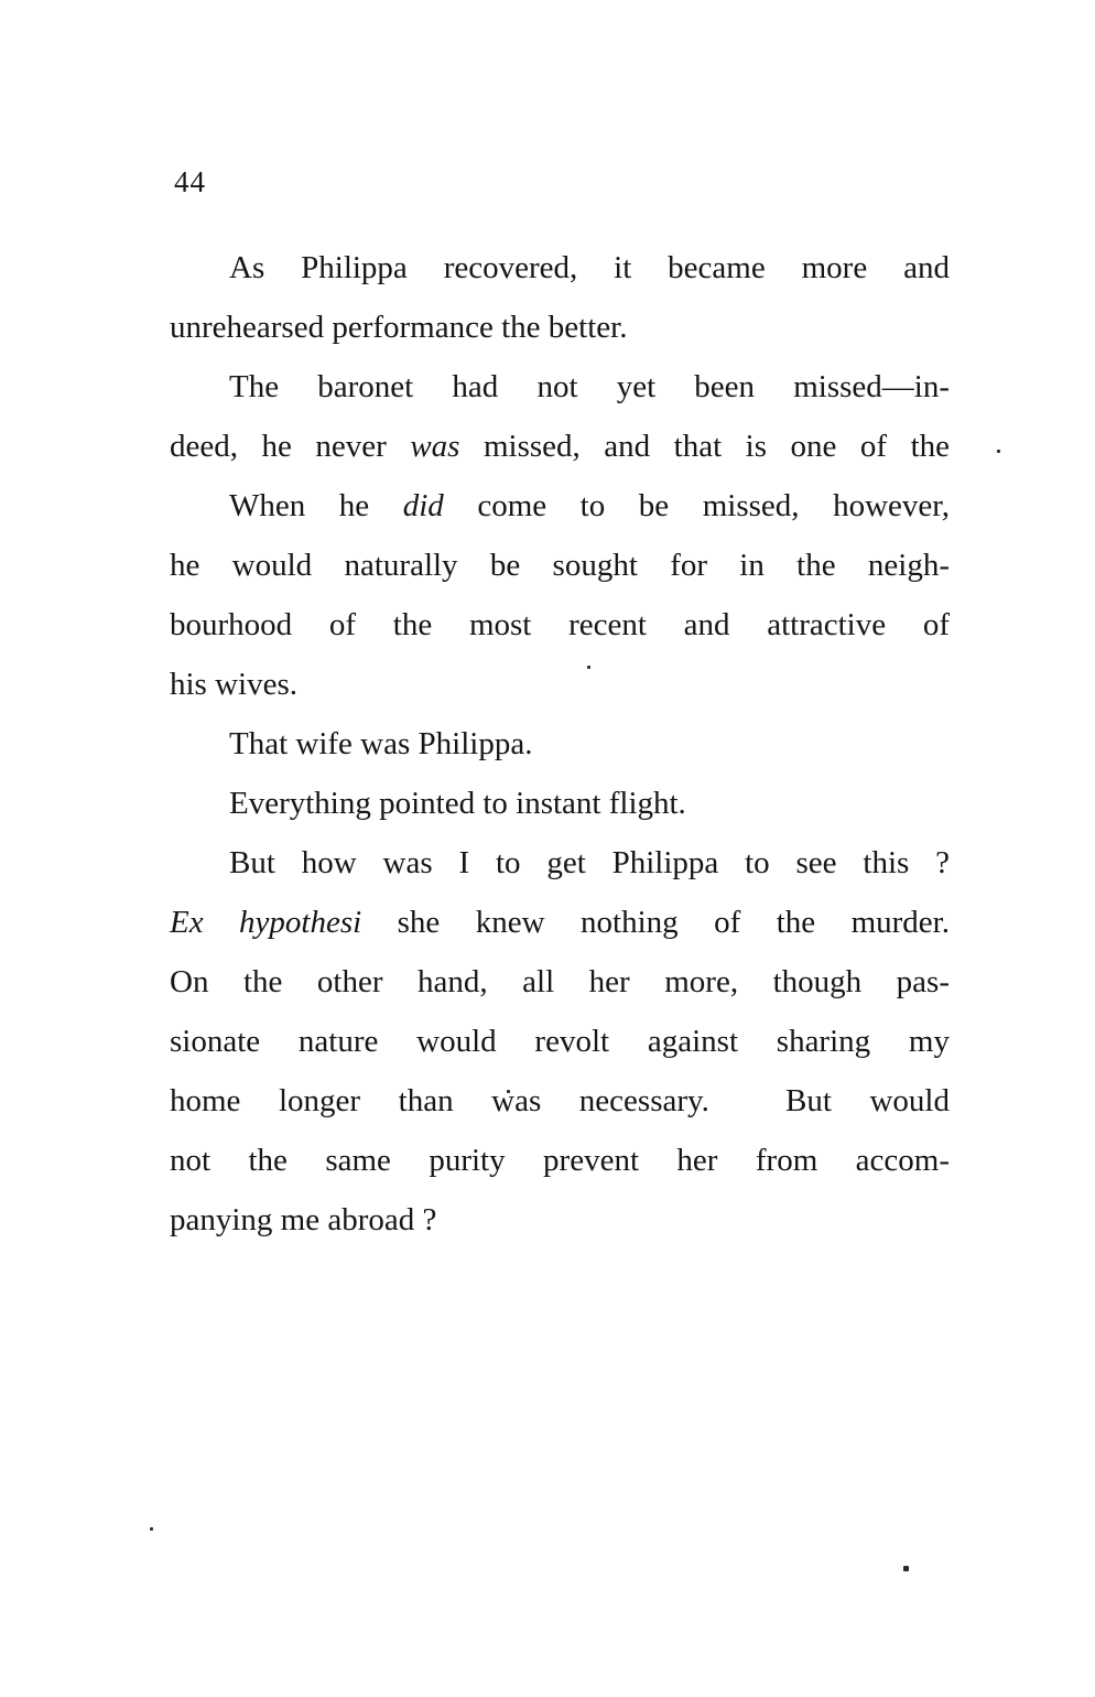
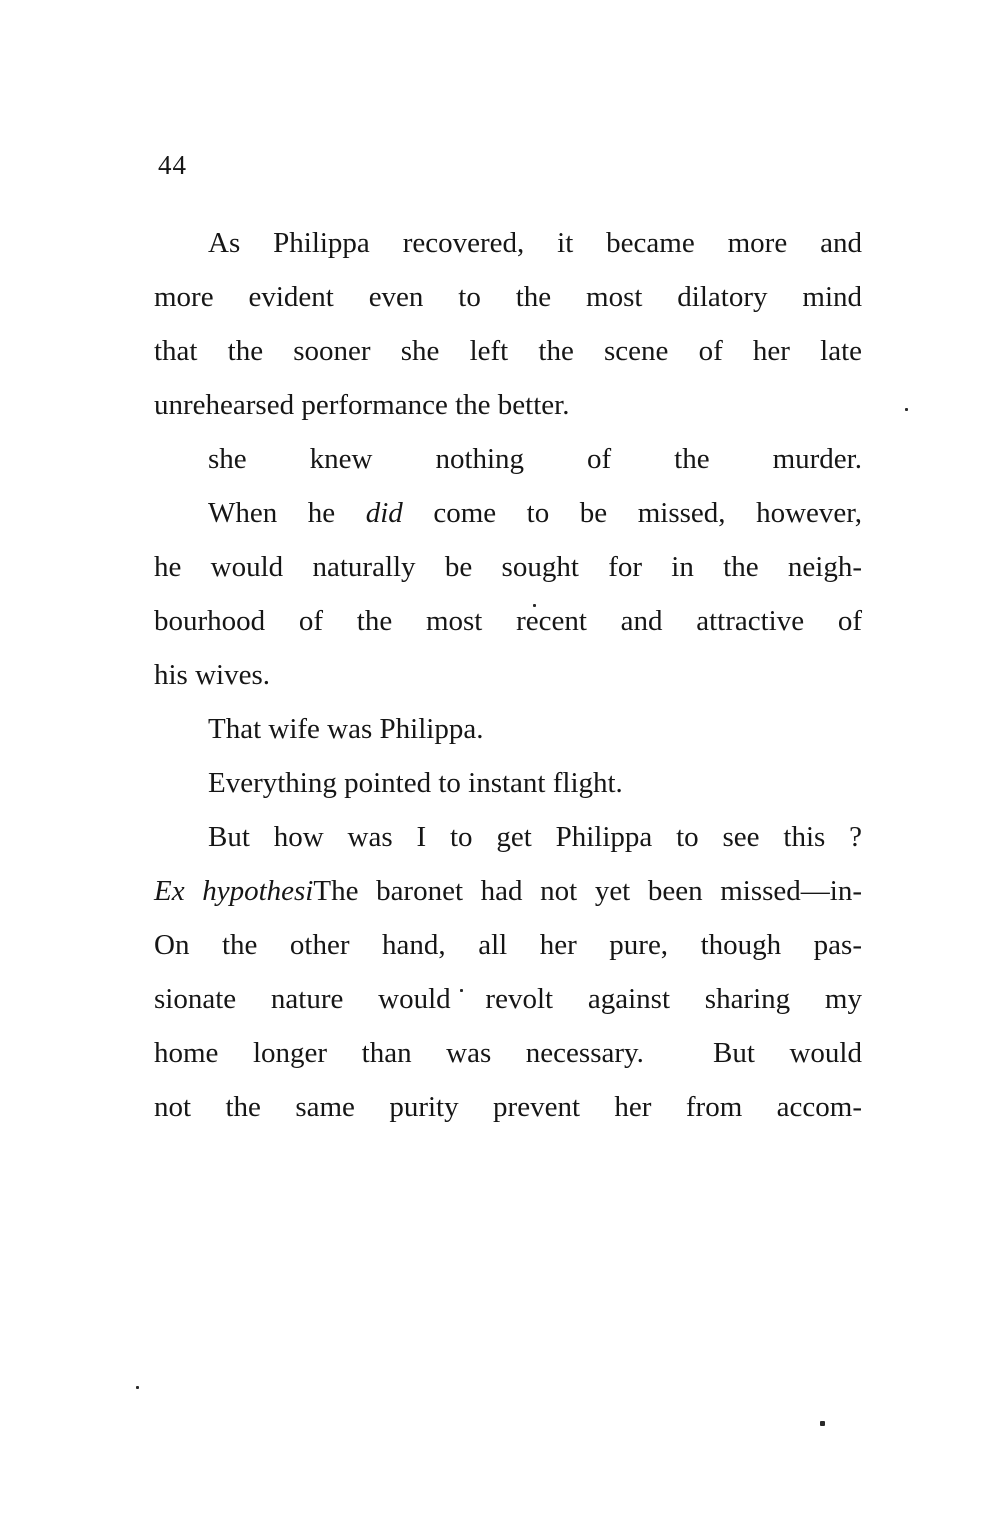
  44
  As Philippa recovered, it became more and
+ more evident even to the most dilatory mind
+ that the sooner she left the scene of her late
  unrehearsed performance the better.
- The baronet had not yet been missed—in-
+ she knew nothing of the murder.
- deed, he never was missed, and that is one of the
  When he did come to be missed, however,
  he would naturally be sought for in the neigh-
  bourhood of the most recent and attractive of
  his wives.
  That wife was Philippa.
  Everything pointed to instant flight.
  But how was I to get Philippa to see this ?
- Ex hypothesi she knew nothing of the murder.
+ Ex hypothesiThe baronet had not yet been missed—in-
- On the other hand, all her more, though pas-
+ On the other hand, all her pure, though pas-
  sionate nature would revolt against sharing my
  home longer than was necessary. But would
  not the same purity prevent her from accom-
- panying me abroad ?
